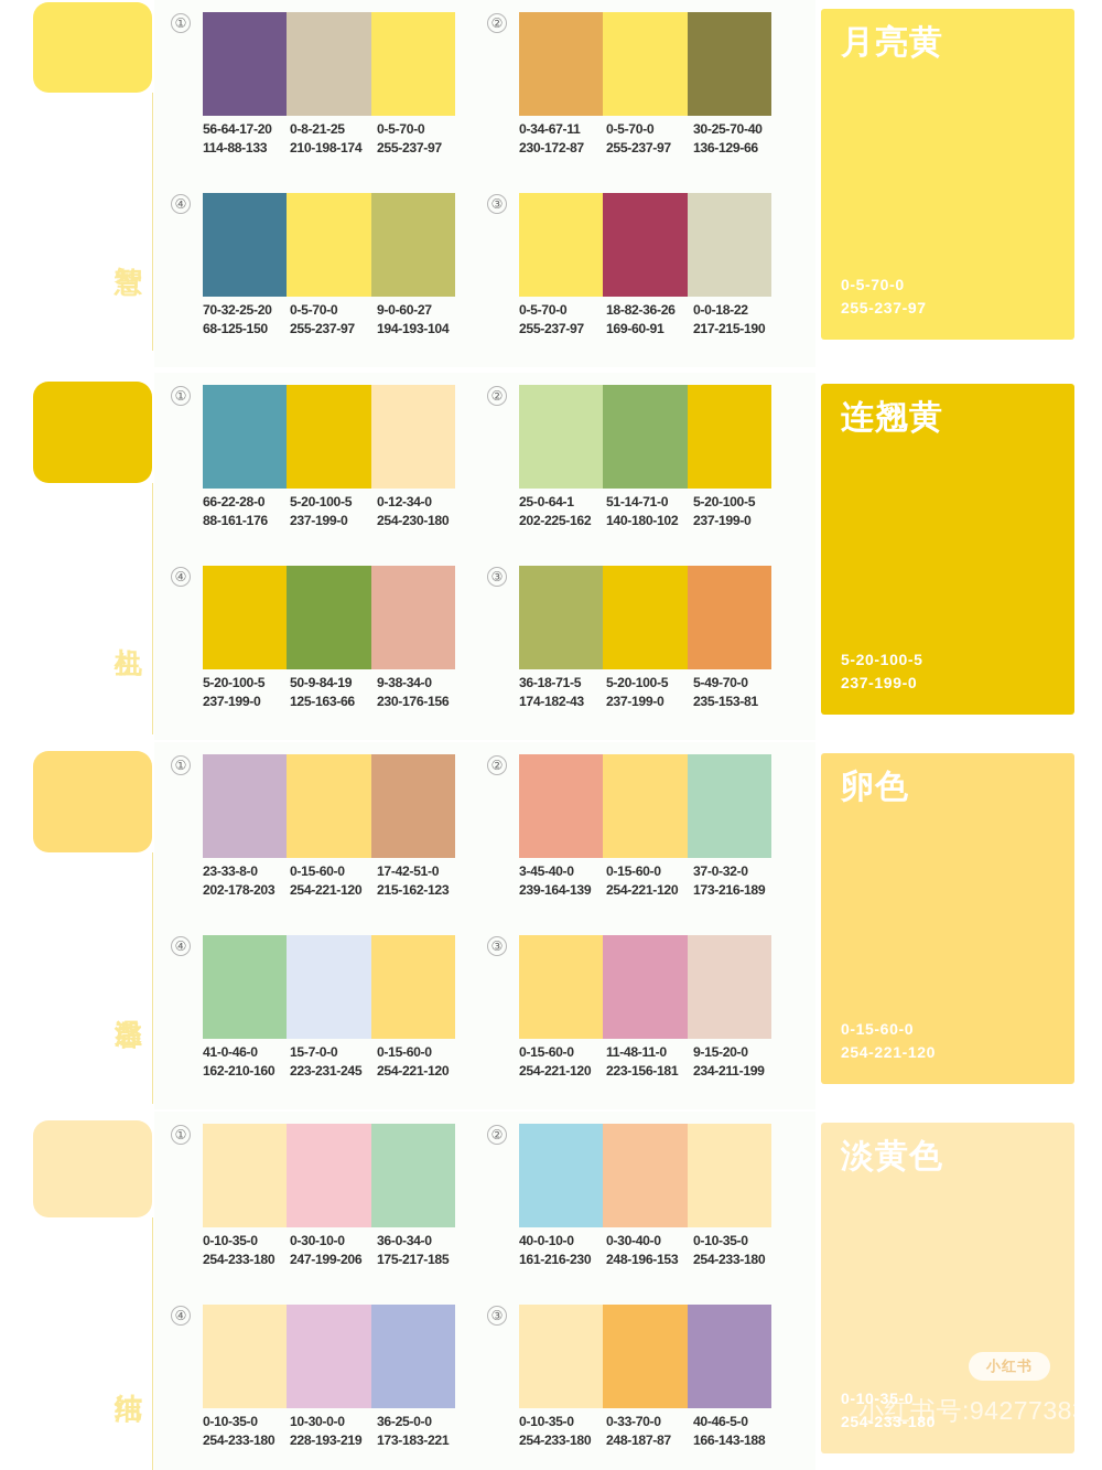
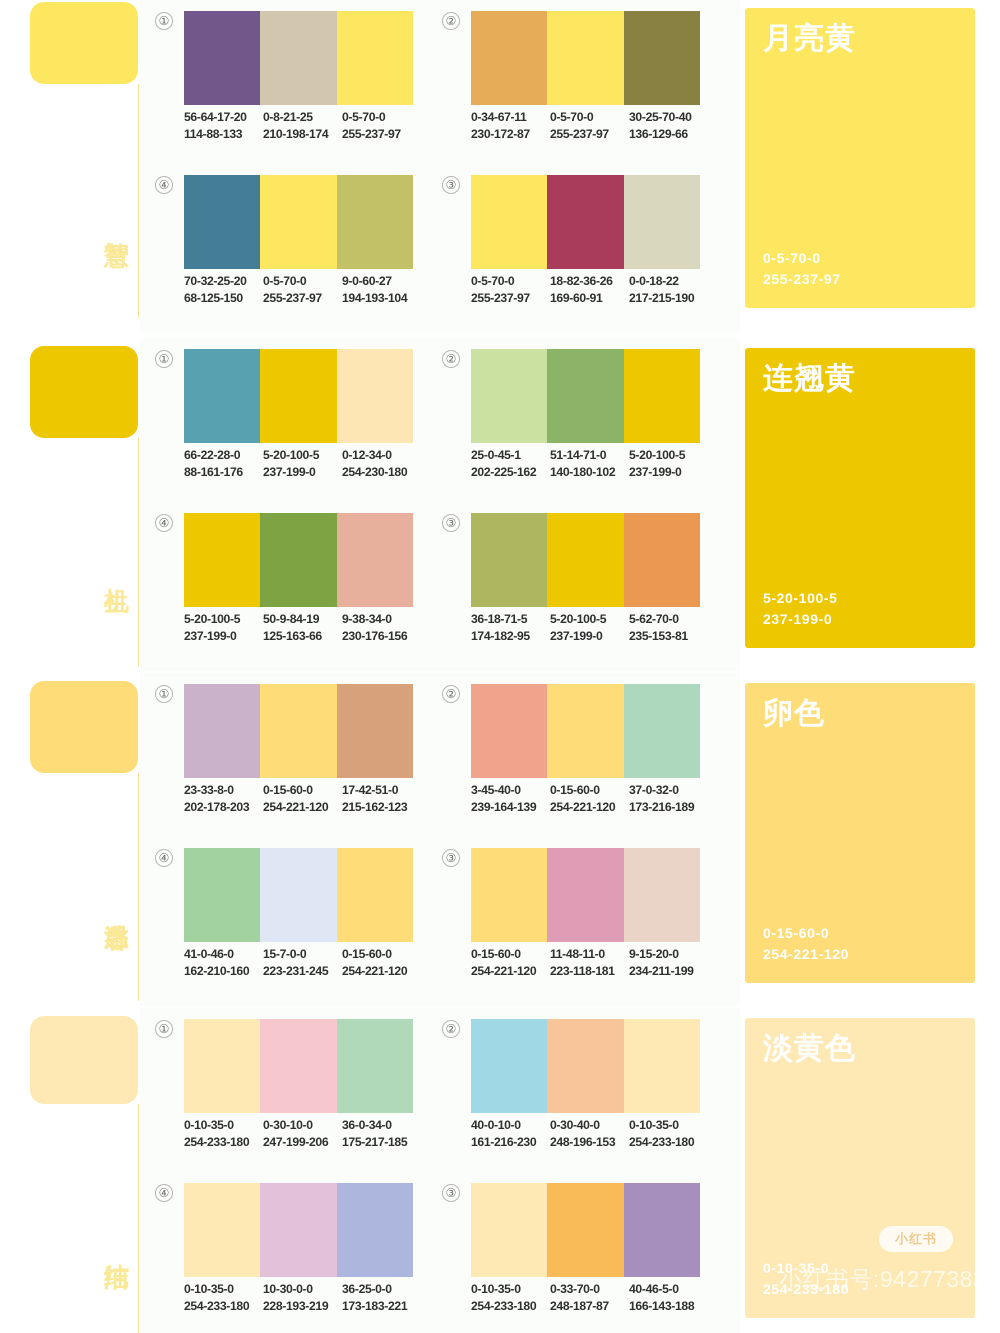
  ①
  56-64-17-20
  114-88-133
  0-8-21-25
  210-198-174
  0-5-70-0
  255-237-97
  ②
  0-34-67-11
  230-172-87
  0-5-70-0
  255-237-97
  30-25-70-40
  136-129-66
  ④
  70-32-25-20
  68-125-150
  0-5-70-0
  255-237-97
  9-0-60-27
  194-193-104
  ③
  0-5-70-0
  255-237-97
  18-82-36-26
  169-60-91
  0-0-18-22
  217-215-190
  月亮黄
  0-5-70-0
  255-237-97
  ①
  66-22-28-0
  88-161-176
  5-20-100-5
  237-199-0
  0-12-34-0
  254-230-180
  ②
- 25-0-64-1
+ 25-0-45-1
  202-225-162
  51-14-71-0
  140-180-102
  5-20-100-5
  237-199-0
  ④
  5-20-100-5
  237-199-0
  50-9-84-19
  125-163-66
  9-38-34-0
  230-176-156
  ③
  36-18-71-5
- 174-182-43
+ 174-182-95
  5-20-100-5
  237-199-0
- 5-49-70-0
+ 5-62-70-0
  235-153-81
  连翘黄
  5-20-100-5
  237-199-0
  ①
  23-33-8-0
  202-178-203
  0-15-60-0
  254-221-120
  17-42-51-0
  215-162-123
  ②
  3-45-40-0
  239-164-139
  0-15-60-0
  254-221-120
  37-0-32-0
  173-216-189
  ④
  41-0-46-0
  162-210-160
  15-7-0-0
  223-231-245
  0-15-60-0
  254-221-120
  ③
  0-15-60-0
  254-221-120
  11-48-11-0
- 223-156-181
+ 223-118-181
  9-15-20-0
  234-211-199
  卵色
  0-15-60-0
  254-221-120
  ①
  0-10-35-0
  254-233-180
  0-30-10-0
  247-199-206
  36-0-34-0
  175-217-185
  ②
  40-0-10-0
  161-216-230
  0-30-40-0
  248-196-153
  0-10-35-0
  254-233-180
  ④
  0-10-35-0
  254-233-180
  10-30-0-0
  228-193-219
  36-25-0-0
  173-183-221
  ③
  0-10-35-0
  254-233-180
  0-33-70-0
  248-187-87
  40-46-5-0
  166-143-188
  淡黄色
  0-10-35-0
  254-233-180
  小红书
  小红书号:9427738
